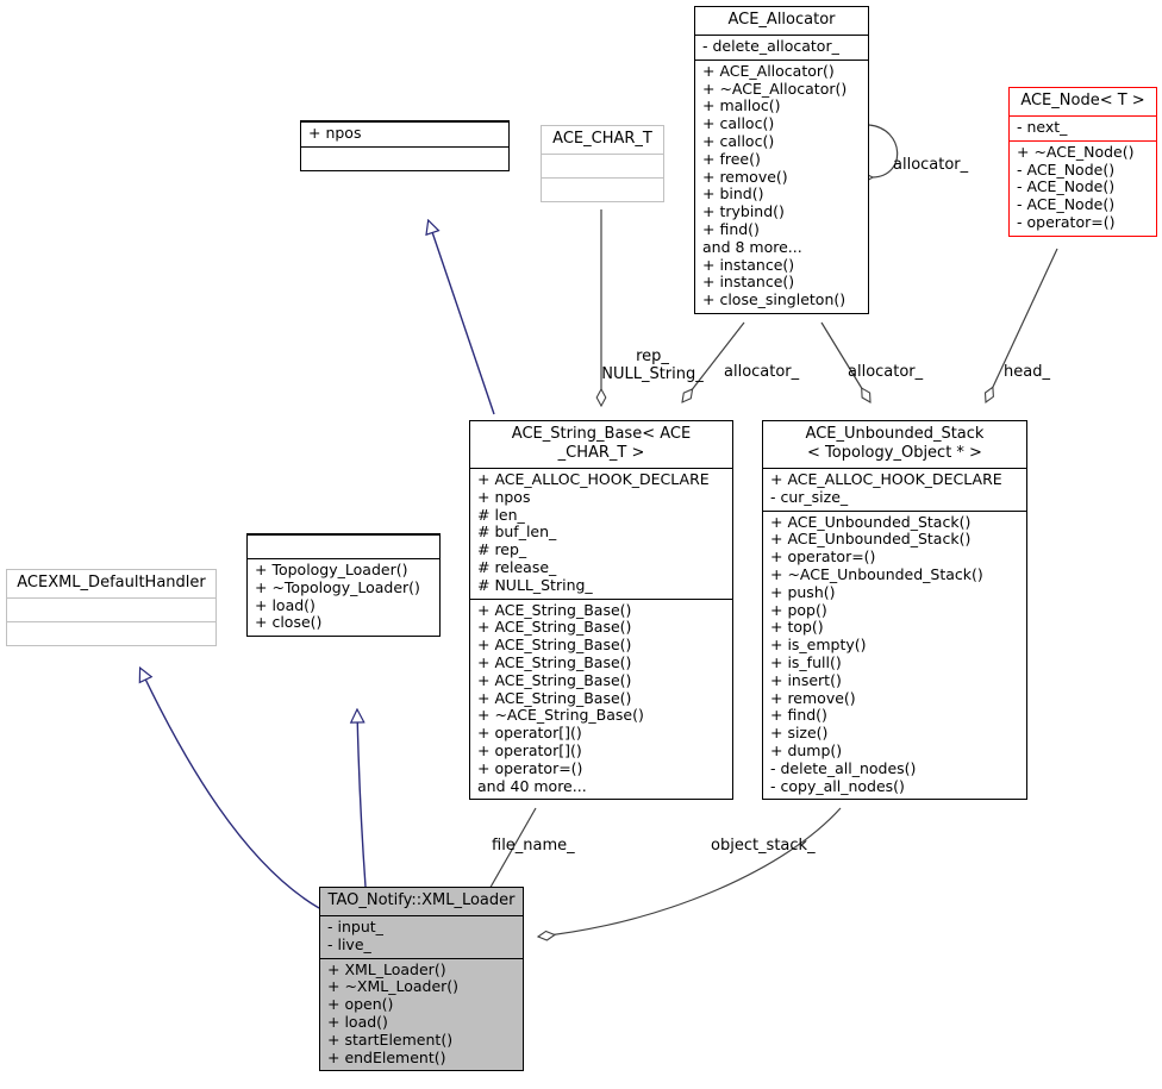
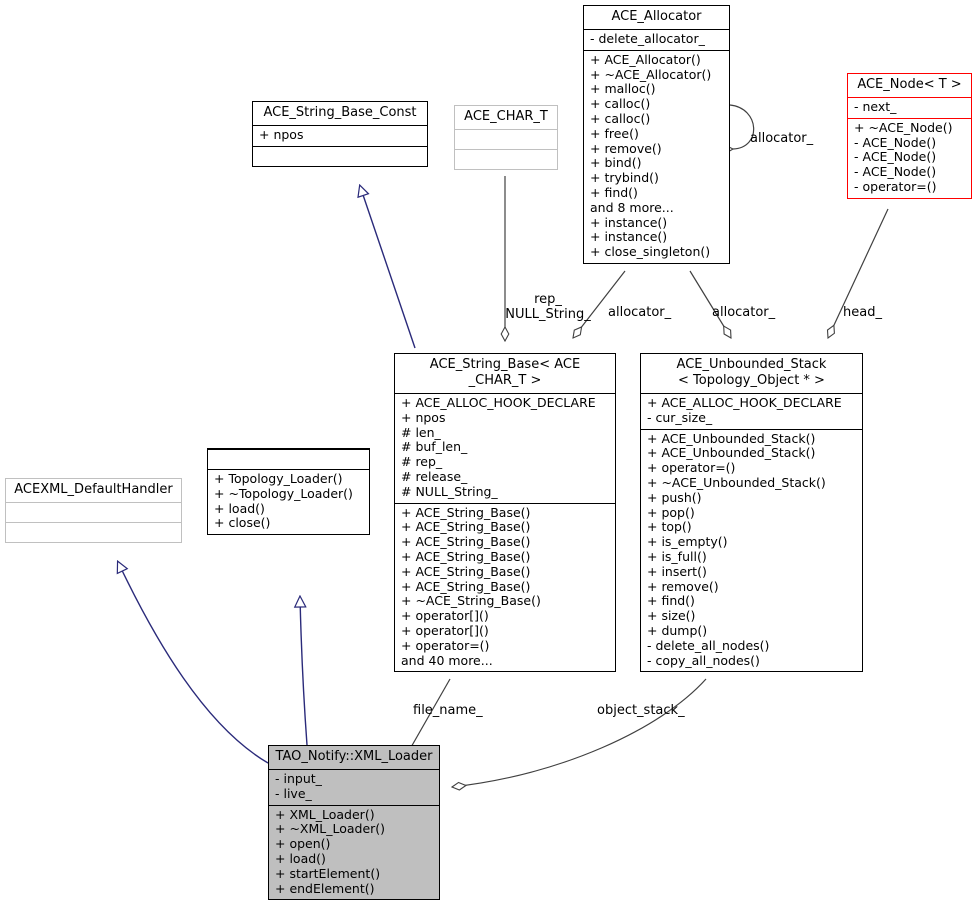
  allocator_
  rep_
  NULL_String_
  allocator_
  allocator_
  head_
  file_name_
  object_stack_
  ACE_Allocator
  - delete_allocator_
  + ACE_Allocator()
  + ~ACE_Allocator()
  + malloc()
  + calloc()
  + calloc()
  + free()
  + remove()
  + bind()
  + trybind()
  + find()
  and 8 more...
  + instance()
  + instance()
  + close_singleton()
  ACE_Node< T >
  - next_
  + ~ACE_Node()
  - ACE_Node()
  - ACE_Node()
  - ACE_Node()
  - operator=()
+ ACE_String_Base_Const
  + npos
  ACE_CHAR_T
  ACE_String_Base< ACE
  _CHAR_T >
  + ACE_ALLOC_HOOK_DECLARE
  + npos
  # len_
  # buf_len_
  # rep_
  # release_
  # NULL_String_
  + ACE_String_Base()
  + ACE_String_Base()
  + ACE_String_Base()
  + ACE_String_Base()
  + ACE_String_Base()
  + ACE_String_Base()
  + ~ACE_String_Base()
  + operator[]()
  + operator[]()
  + operator=()
  and 40 more...
  ACE_Unbounded_Stack
  < Topology_Object * >
  + ACE_ALLOC_HOOK_DECLARE
  - cur_size_
  + ACE_Unbounded_Stack()
  + ACE_Unbounded_Stack()
  + operator=()
  + ~ACE_Unbounded_Stack()
  + push()
  + pop()
  + top()
  + is_empty()
  + is_full()
  + insert()
  + remove()
  + find()
  + size()
  + dump()
  - delete_all_nodes()
  - copy_all_nodes()
  ACEXML_DefaultHandler
  + Topology_Loader()
  + ~Topology_Loader()
  + load()
  + close()
  TAO_Notify::XML_Loader
  - input_
  - live_
  + XML_Loader()
  + ~XML_Loader()
  + open()
  + load()
  + startElement()
  + endElement()
